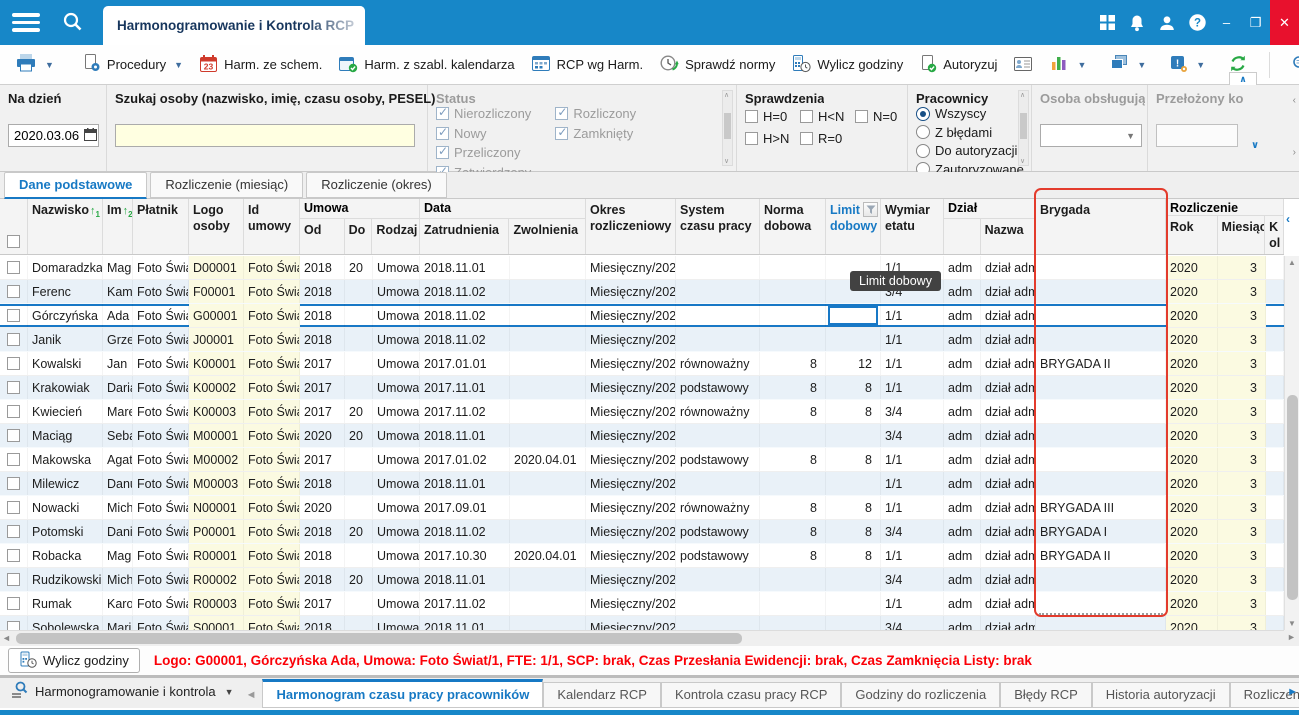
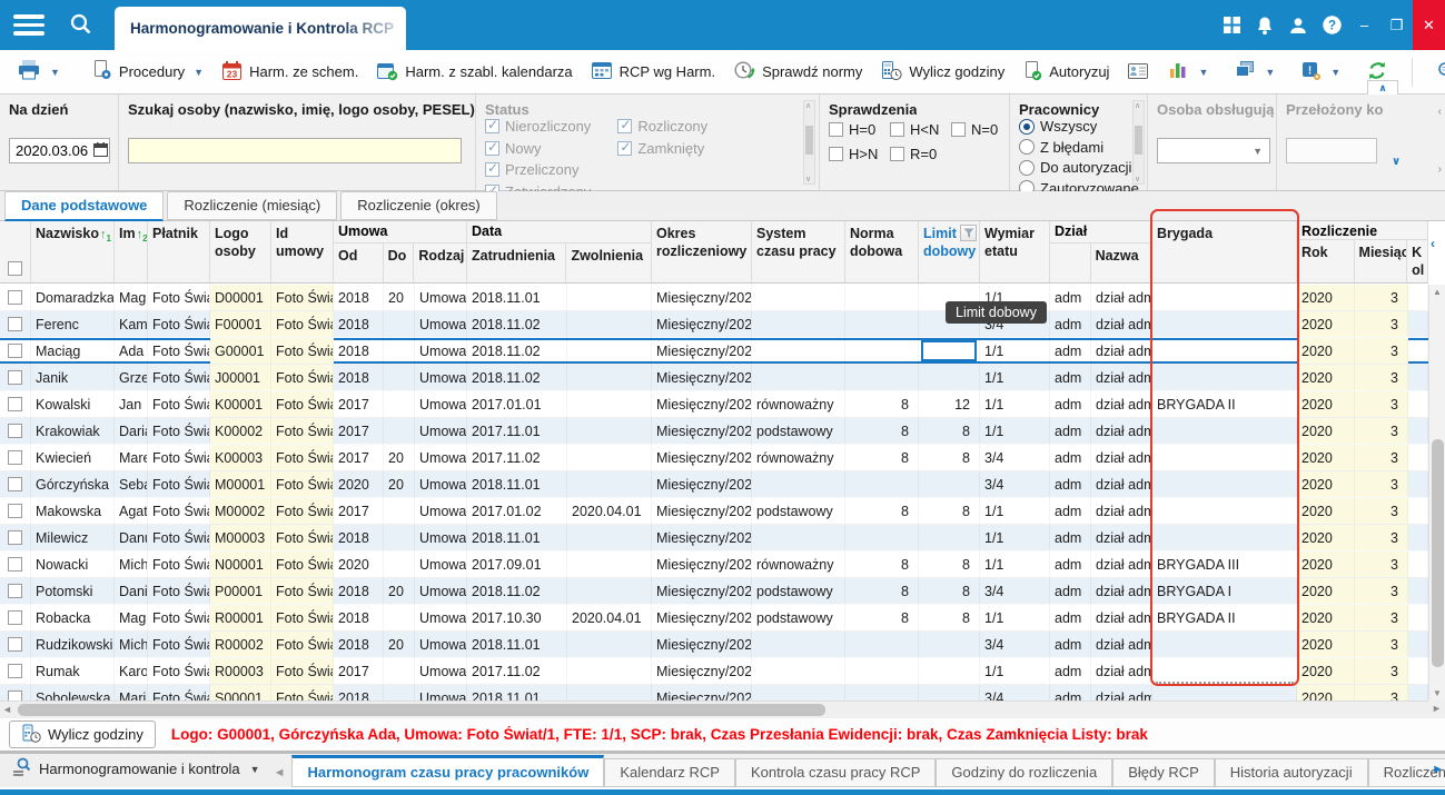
  Harmonogramowanie i Kontr
  ?
  –
  ❐
  ✕
  ▼
  Procedury
  ▼
  23
  Harm. ze schem.
  Harm. z szabl. kalendarza
  RCP wg Harm.
  Sprawdź normy
  Wylicz godziny
  Autoryzuj
  ▼
  ▼
  !
  ▼
  ∧
  Na dzień
  2020.03.06
- Szukaj osoby (nazwisko, imię, czasu osoby, PESEL)
+ Szukaj osoby (nazwisko, imię, logo osoby, PESEL)
  Status
  Nierozliczony
  Nowy
  Przeliczony
  Rozliczony
  Zamknięty
  Sprawdzenia
  H=0
  H<N
  N=0
  H>N
  R=0
  Pracownicy
  Wszyscy
  Z błędami
  Do autoryzacji
  Zautoryzowane
  Osoba obsługują
  ▼
  Przełożony ko
  ∨
  ‹
  ›
  Dane podstawowe
  Rozliczenie (miesiąc)
  Rozliczenie (okres)
  Nazwisko↑1
  Im↑2
  Płatnik
  Logo osoby
  Id umowy
  Umowa
  Od
  Do
  Rodzaj
  Data
  Zatrudnienia
  Zwolnienia
  Okres rozliczeniowy
  System czasu pracy
  Norma dobowa
  Limit dobowy
  Wymiar etatu
  Dział
  Nazwa
  Brygada
  Rozliczenie
  Rok
  Miesiąc
  K ol
  Domaradzka
  Mag
  Foto Świ
  D00001
  2018
  20
  Umowa
  2018.11.01
  Miesięczny/202
  1/1
  adm
  dział adm
  2020
  3
  Ferenc
  Kam
  Foto Świ
  F00001
  2018
  Umowa
  2018.11.02
  Miesięczny/202
  3/4
  adm
  dział adm
  2020
  3
- Górczyńska
+ Maciąg
  Ada
  Foto Świ
  G00001
  2018
  Umowa
  2018.11.02
  Miesięczny/202
  1/1
  adm
  dział adm
  2020
  3
  Janik
  Grze
  Foto Świ
  J00001
  2018
  Umowa
  2018.11.02
  Miesięczny/202
  1/1
  adm
  dział adm
  2020
  3
  Kowalski
  Jan
  Foto Świ
  K00001
  2017
  Umowa
  2017.01.01
  Miesięczny/202
  równoważny
  8
  12
  1/1
  adm
  dział adm
  BRYGADA II
  2020
  3
  Krakowiak
  Dari
  Foto Świ
  K00002
  2017
  Umowa
  2017.11.01
  Miesięczny/202
  podstawowy
  8
  8
  1/1
  adm
  dział adm
  2020
  3
  Kwiecień
  Mare
  Foto Świ
  K00003
  2017
  20
  Umowa
  2017.11.02
  Miesięczny/202
  równoważny
  8
  8
  3/4
  adm
  dział adm
  2020
  3
- Maciąg
+ Górczyńska
  Seba
  Foto Świ
  M00001
  2020
  20
  Umowa
  2018.11.01
  Miesięczny/202
  3/4
  adm
  dział adm
  2020
  3
  Makowska
  Agat
  Foto Świ
  M00002
  2017
  Umowa
  2017.01.02
  2020.04.01
  Miesięczny/202
  podstawowy
  8
  8
  1/1
  adm
  dział adm
  2020
  3
  Milewicz
  Dan
  Foto Świ
  M00003
  2018
  Umowa
  2018.11.01
  Miesięczny/202
  1/1
  adm
  dział adm
  2020
  3
  Nowacki
  Mich
  Foto Świ
  N00001
  2020
  Umowa
  2017.09.01
  Miesięczny/202
  równoważny
  8
  8
  1/1
  adm
  dział adm
  BRYGADA III
  2020
  3
  Potomski
  Dani
  Foto Świ
  P00001
  2018
  20
  Umowa
  2018.11.02
  Miesięczny/202
  podstawowy
  8
  8
  3/4
  adm
  dział adm
  BRYGADA I
  2020
  3
  Robacka
  Mag
  Foto Świ
  R00001
  2018
  Umowa
  2017.10.30
  2020.04.01
  Miesięczny/202
  podstawowy
  8
  8
  1/1
  adm
  dział adm
  BRYGADA II
  2020
  3
  Rudzikowski
  Mich
  Foto Świ
  R00002
  2018
  20
  Umowa
  2018.11.01
  Miesięczny/202
  3/4
  adm
  dział adm
  2020
  3
  Rumak
  Karo
  Foto Świ
  R00003
  2017
  Umowa
  2017.11.02
  Miesięczny/202
  1/1
  adm
  dział adm
  2020
  3
  Sobolewska
  Mari
  Foto Świ
  S00001
  2018
  Umowa
  2018.11.01
  Miesięczny/202
  3/4
  adm
  dział adm
  2020
  3
  Limit dobowy
  ‹
  ▲
  ▼
  ◄
  ►
  Wylicz godziny
  Logo: G00001, Górczyńska Ada, Umowa: Foto Świat/1, FTE: 1/1, SCP: brak, Czas Przesłania Ewidencji: brak, Czas Zamknięcia Listy: brak
  Harmonogramowanie i kontrola
  ▼
  ◄
  Harmonogram czasu pracy pracowników
  Kalendarz RCP
  Kontrola czasu pracy RCP
  Godziny do rozliczenia
  Błędy RCP
  Historia autoryzacji
  Rozliczen
  ►
